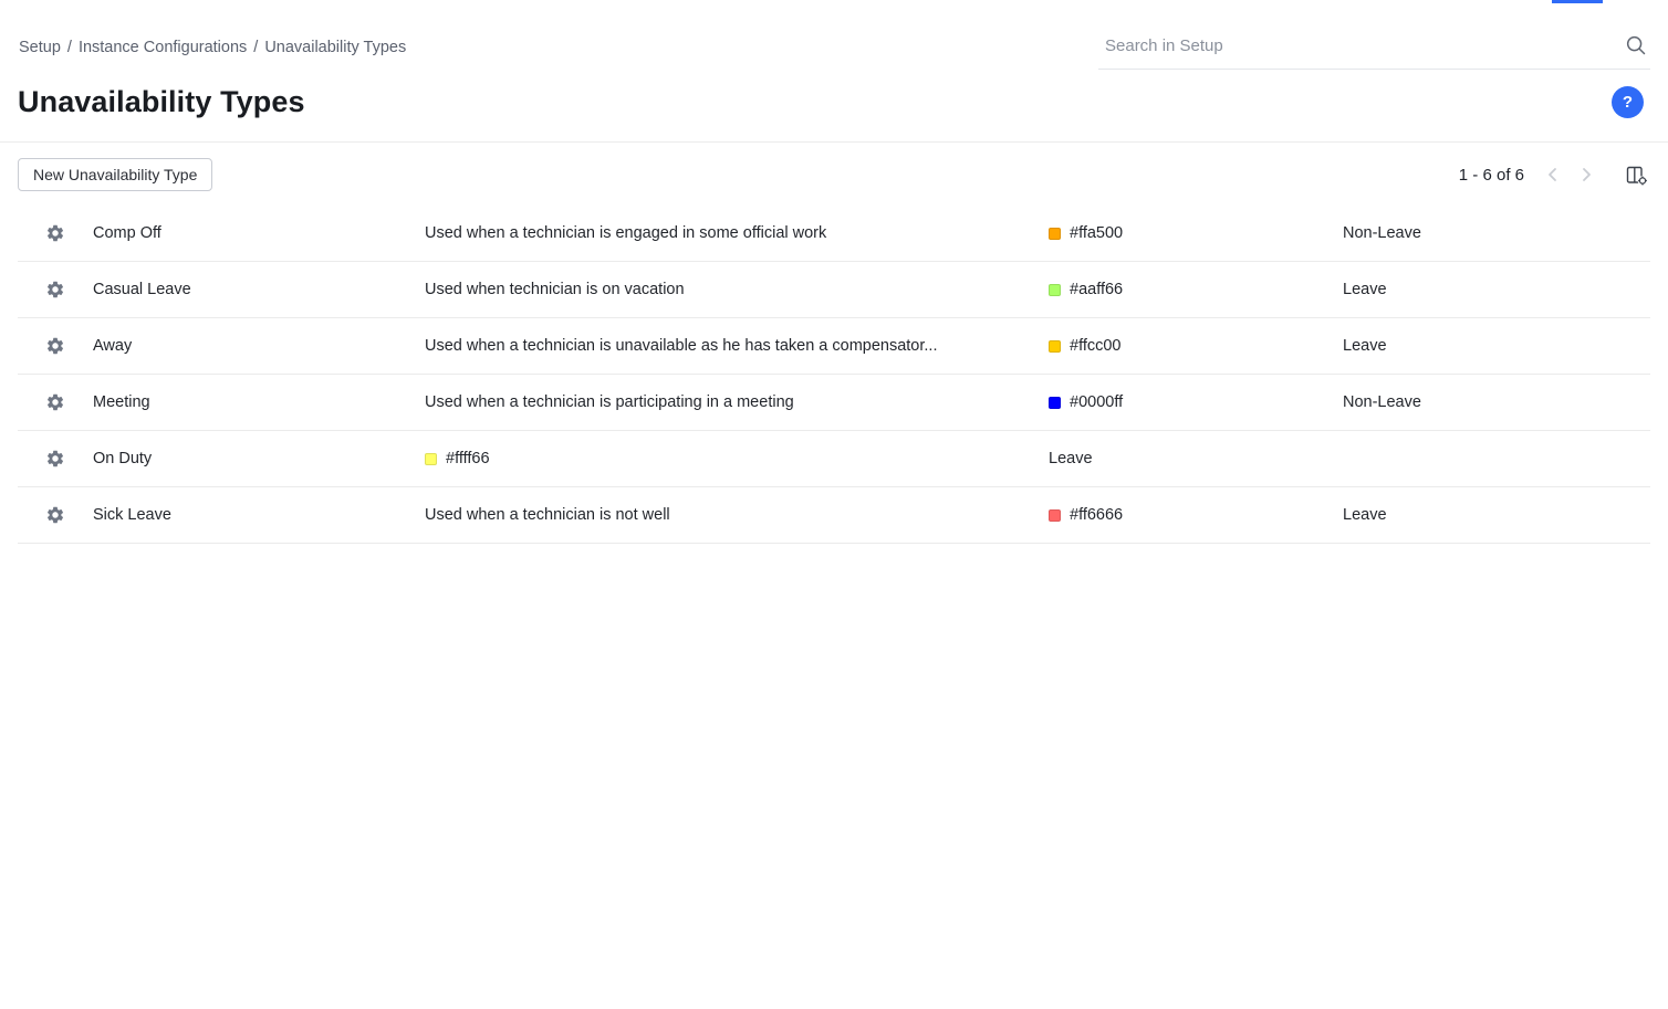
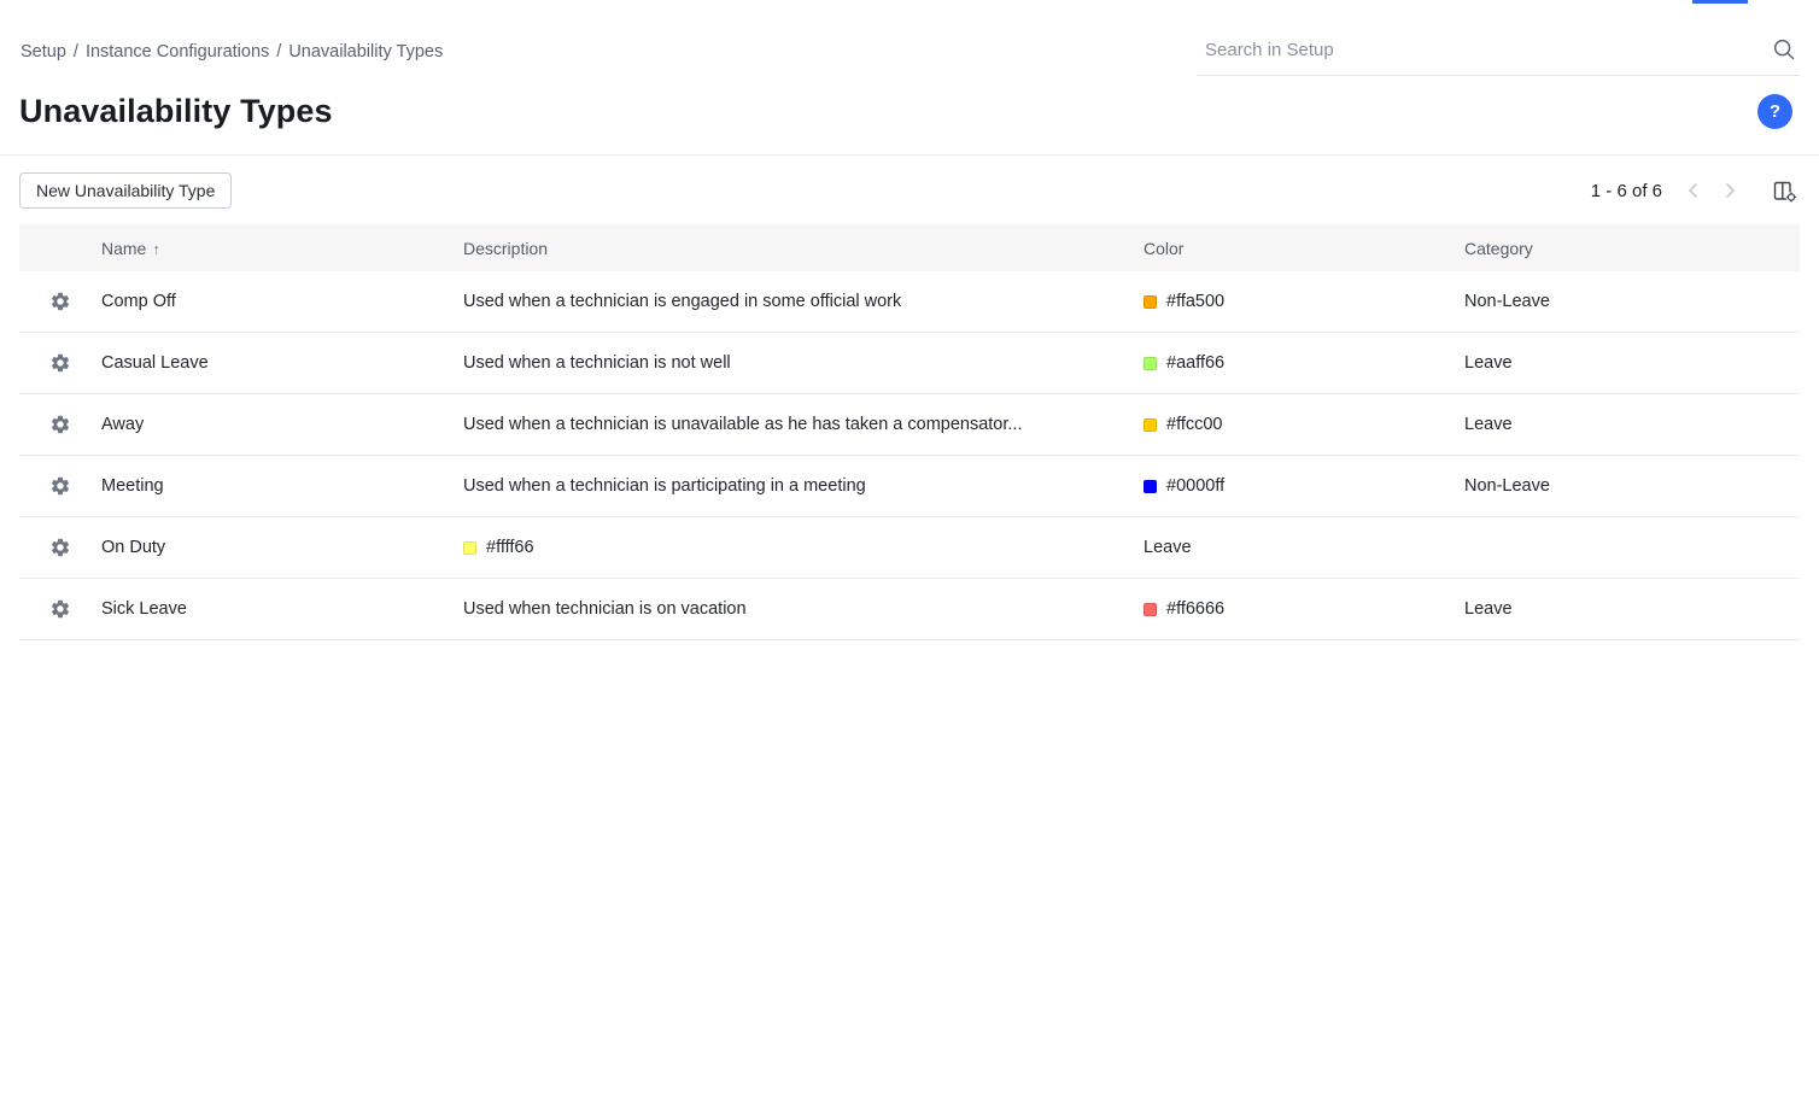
  Setup / Instance Configurations / Unavailability Types
  Search in Setup
  Unavailability Types
  ?
  New Unavailability Type
  1 - 6 of 6
+ Name ↑
+ Description
+ Color
+ Category
  Comp Off
  Used when a technician is engaged in some official work
  #ffa500
  Non-Leave
  Casual Leave
- Used when technician is on vacation
+ Used when a technician is not well
  #aaff66
  Leave
  Away
  Used when a technician is unavailable as he has taken a compensator...
  #ffcc00
  Leave
  Meeting
  Used when a technician is participating in a meeting
  #0000ff
  Non-Leave
  On Duty
  #ffff66
  Leave
  Sick Leave
- Used when a technician is not well
+ Used when technician is on vacation
  #ff6666
  Leave
